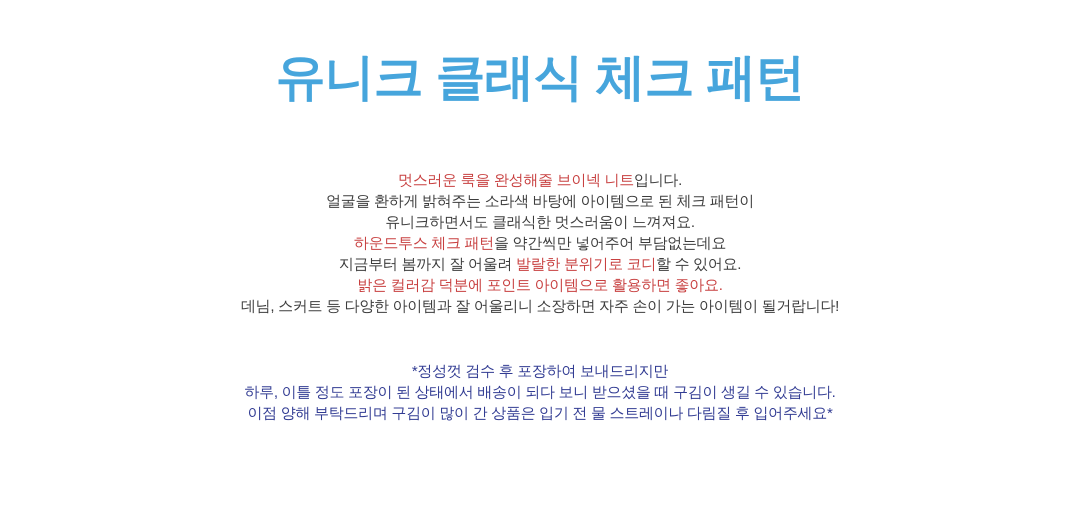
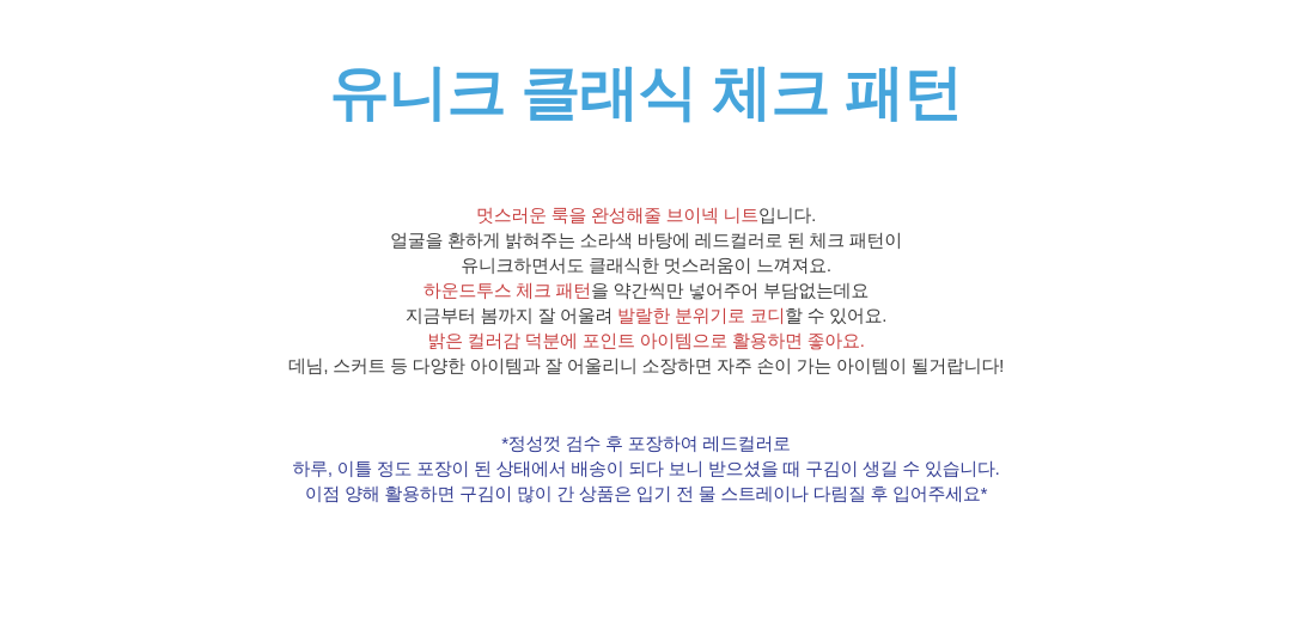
  유니크 클래식 체크 패턴
  멋스러운 룩을 완성해줄 브이넥 니트입니다.
- 얼굴을 환하게 밝혀주는 소라색 바탕에 아이템으로 된 체크 패턴이
+ 얼굴을 환하게 밝혀주는 소라색 바탕에 레드컬러로 된 체크 패턴이
  유니크하면서도 클래식한 멋스러움이 느껴져요.
  하운드투스 체크 패턴을 약간씩만 넣어주어 부담없는데요
  지금부터 봄까지 잘 어울려 발랄한 분위기로 코디할 수 있어요.
  밝은 컬러감 덕분에 포인트 아이템으로 활용하면 좋아요.
  데님, 스커트 등 다양한 아이템과 잘 어울리니 소장하면 자주 손이 가는 아이템이 될거랍니다!
- *정성껏 검수 후 포장하여 보내드리지만
+ *정성껏 검수 후 포장하여 레드컬러로
  하루, 이틀 정도 포장이 된 상태에서 배송이 되다 보니 받으셨을 때 구김이 생길 수 있습니다.
- 이점 양해 부탁드리며 구김이 많이 간 상품은 입기 전 물 스트레이나 다림질 후 입어주세요*
+ 이점 양해 활용하면 구김이 많이 간 상품은 입기 전 물 스트레이나 다림질 후 입어주세요*
